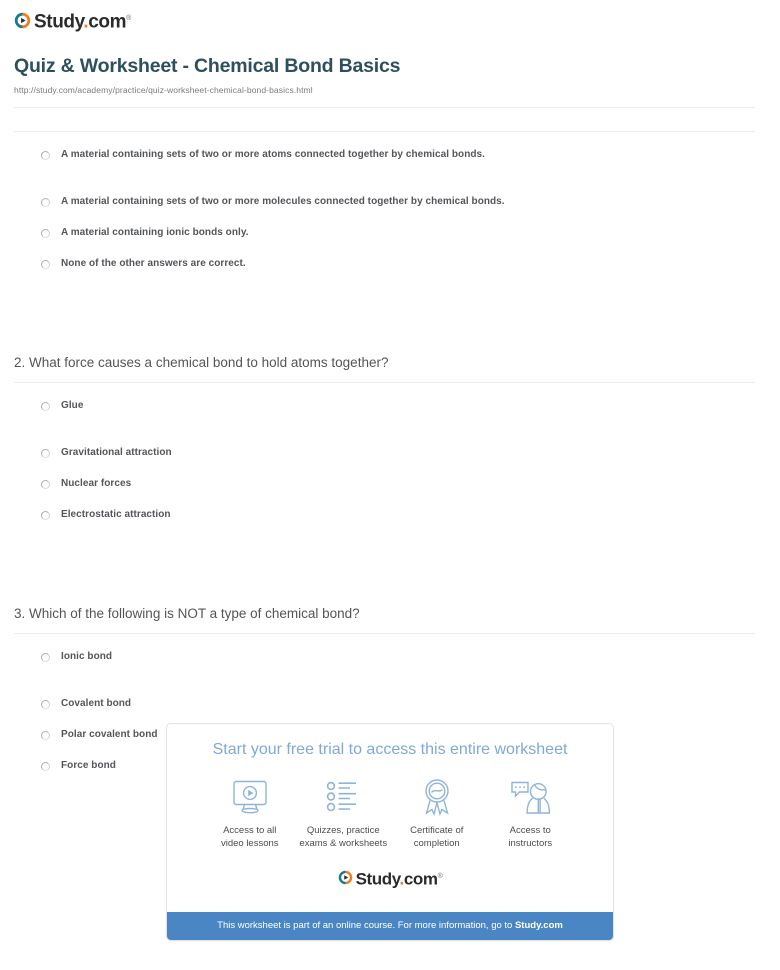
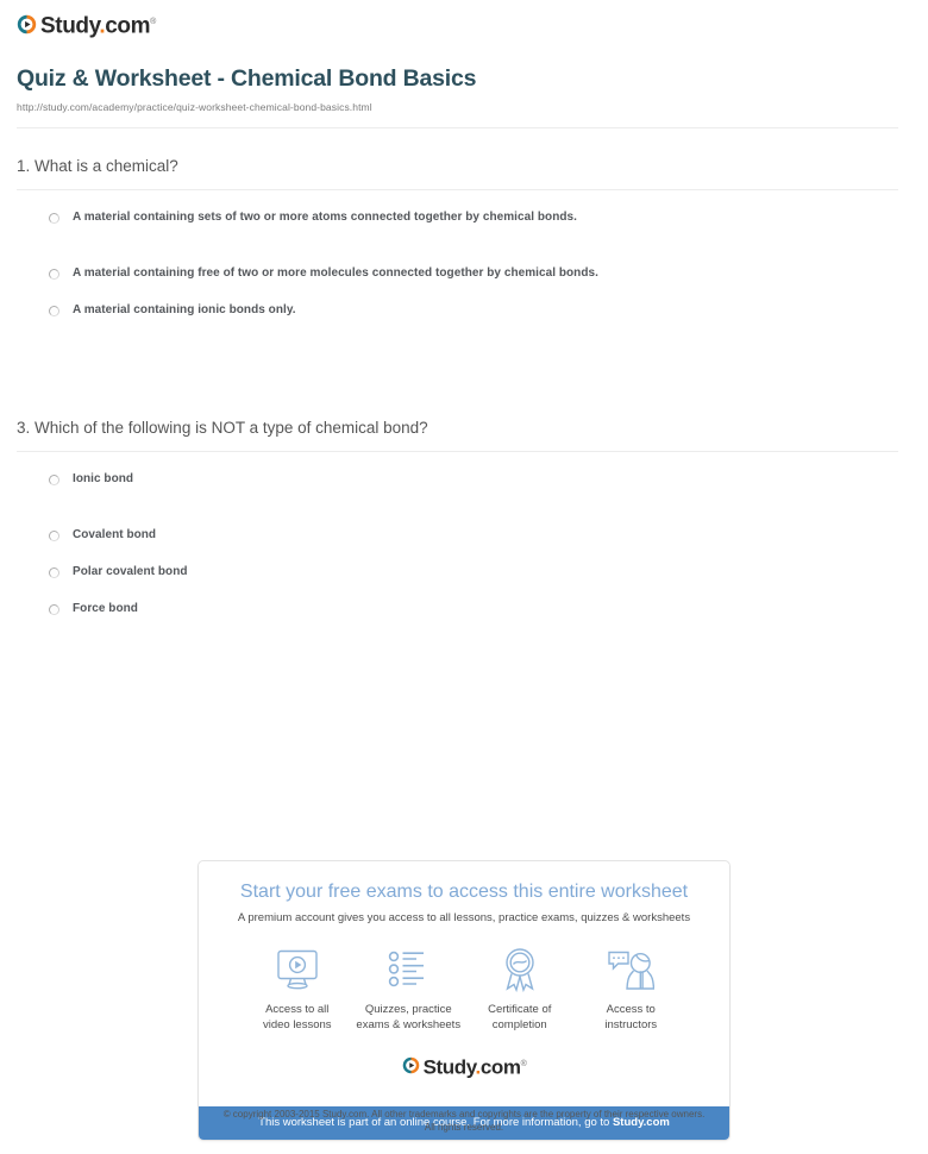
  Study.com
  Quiz & Worksheet - Chemical Bond Basics
  http://study.com/academy/practice/quiz-worksheet-chemical-bond-basics.html
+ 1. What is a chemical?
  A material containing sets of two or more atoms connected together by chemical bonds.
- A material containing sets of two or more molecules connected together by chemical bonds.
+ A material containing free of two or more molecules connected together by chemical bonds.
  A material containing ionic bonds only.
- None of the other answers are correct.
- 2. What force causes a chemical bond to hold atoms together?
- Glue
- Gravitational attraction
- Nuclear forces
- Electrostatic attraction
  3. Which of the following is NOT a type of chemical bond?
  Ionic bond
  Covalent bond
  Polar covalent bond
  Force bond
- Start your free trial to access this entire worksheet
+ Start your free exams to access this entire worksheet
+ A premium account gives you access to all lessons, practice exams, quizzes & worksheets
  Access to all
  video lessons
  Quizzes, practice
  exams & worksheets
  Certificate of
  completion
  Access to
  instructors
  Study.com
  This worksheet is part of an online course. For more information, go to Study.com
+ © copyright 2003-2015 Study.com. All other trademarks and copyrights are the property of their respective owners.
+ All rights reserved.
